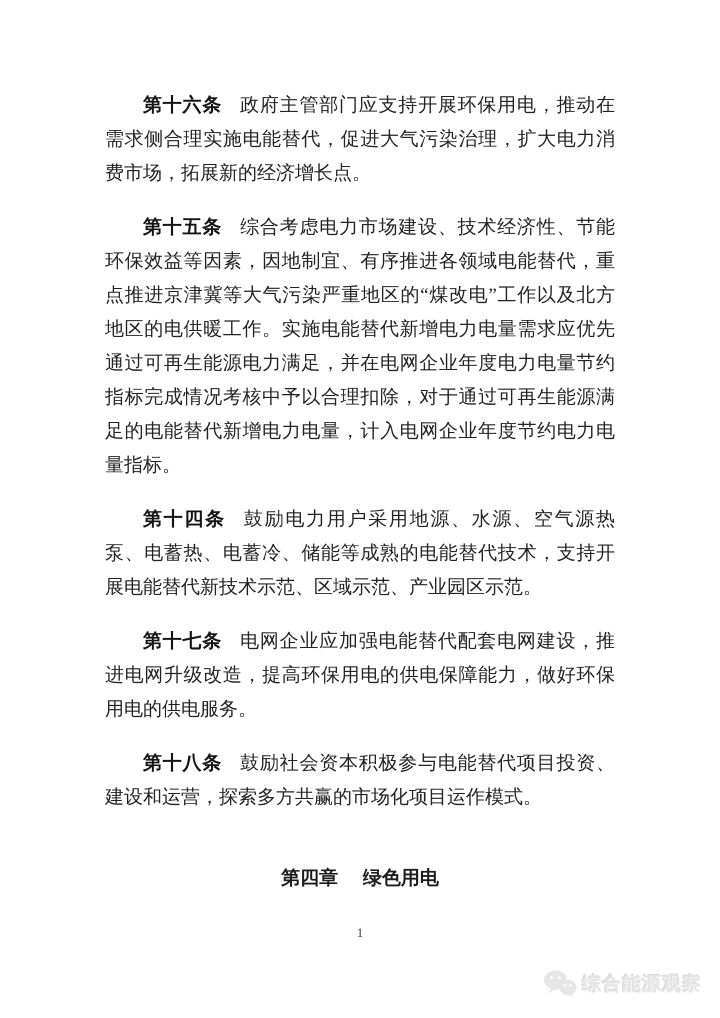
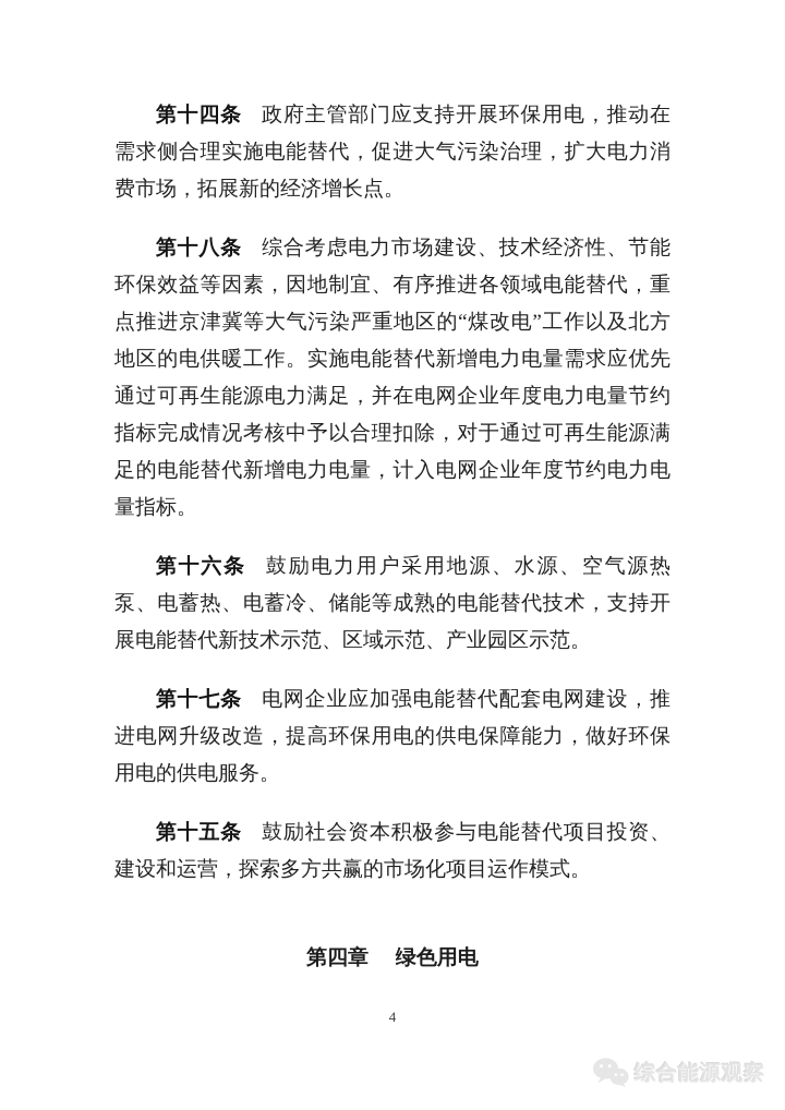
- 第十六条 政府主管部门应支持开展环保用电，推动在需求侧合理实施电能替代，促进大气污染治理，扩大电力消费市场，拓展新的经济增长点。
+ 第十四条 政府主管部门应支持开展环保用电，推动在需求侧合理实施电能替代，促进大气污染治理，扩大电力消费市场，拓展新的经济增长点。
- 第十五条 综合考虑电力市场建设、技术经济性、节能环保效益等因素，因地制宜、有序推进各领域电能替代，重点推进京津冀等大气污染严重地区的“煤改电”工作以及北方地区的电供暖工作。实施电能替代新增电力电量需求应优先通过可再生能源电力满足，并在电网企业年度电力电量节约指标完成情况考核中予以合理扣除，对于通过可再生能源满足的电能替代新增电力电量，计入电网企业年度节约电力电量指标。
+ 第十八条 综合考虑电力市场建设、技术经济性、节能环保效益等因素，因地制宜、有序推进各领域电能替代，重点推进京津冀等大气污染严重地区的“煤改电”工作以及北方地区的电供暖工作。实施电能替代新增电力电量需求应优先通过可再生能源电力满足，并在电网企业年度电力电量节约指标完成情况考核中予以合理扣除，对于通过可再生能源满足的电能替代新增电力电量，计入电网企业年度节约电力电量指标。
- 第十四条 鼓励电力用户采用地源、水源、空气源热泵、电蓄热、电蓄冷、储能等成熟的电能替代技术，支持开展电能替代新技术示范、区域示范、产业园区示范。
+ 第十六条 鼓励电力用户采用地源、水源、空气源热泵、电蓄热、电蓄冷、储能等成熟的电能替代技术，支持开展电能替代新技术示范、区域示范、产业园区示范。
  第十七条 电网企业应加强电能替代配套电网建设，推进电网升级改造，提高环保用电的供电保障能力，做好环保用电的供电服务。
- 第十八条 鼓励社会资本积极参与电能替代项目投资、建设和运营，探索多方共赢的市场化项目运作模式。
+ 第十五条 鼓励社会资本积极参与电能替代项目投资、建设和运营，探索多方共赢的市场化项目运作模式。
  第四章 绿色用电
- 1
+ 4
  综合能源观察
